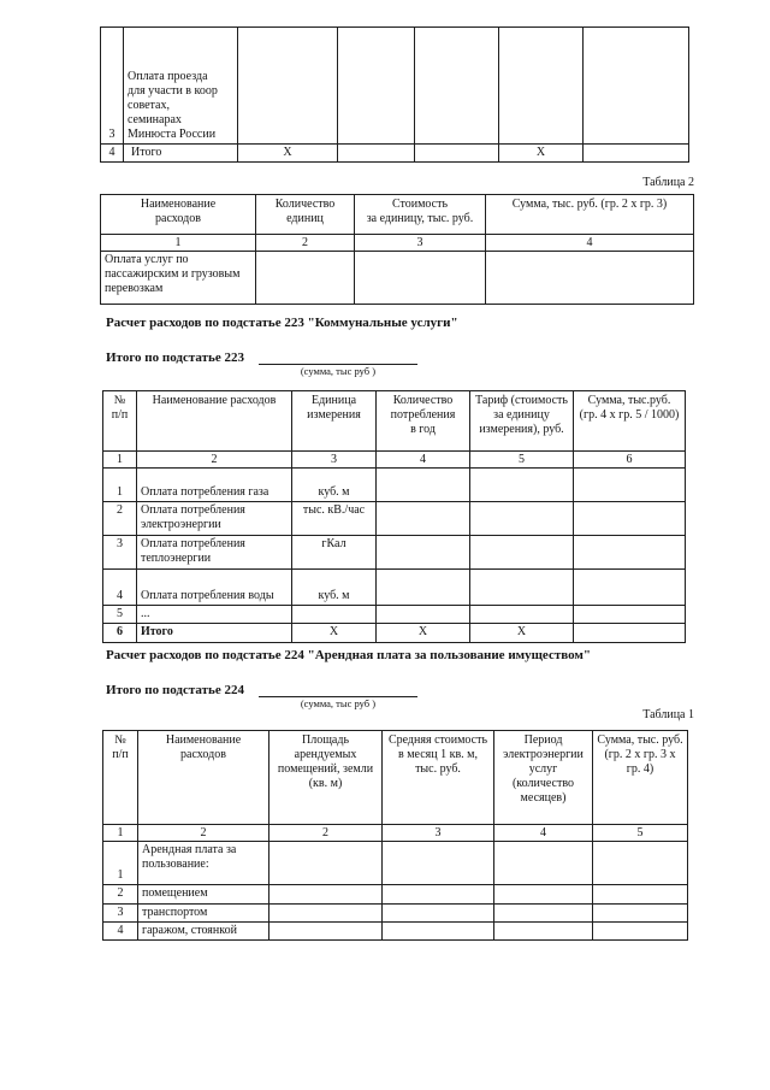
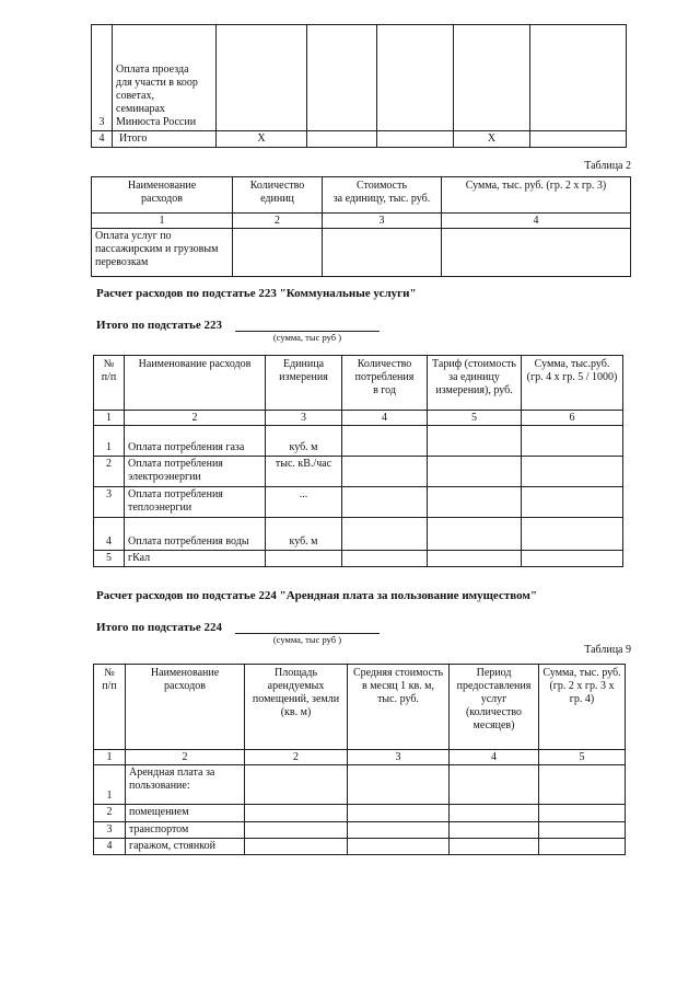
  3	Оплата проезда для участи в коор советах, семинарах Минюста России
  4	Итого	X			X
  Таблица 2
  Наименование расходов	Количество единиц	Стоимость за единицу, тыс. руб.	Сумма, тыс. руб. (гр. 2 х гр. 3)
  1	2	3	4
  Оплата услуг по пассажирским и грузовым перевозкам
  Расчет расходов по подстатье 223 "Коммунальные услуги"
  Итого по подстатье 223
  (сумма, тыс руб )
  № п/п	Наименование расходов	Единица измерения	Количество потребления в год	Тариф (стоимость за единицу измерения), руб.	Сумма, тыс.руб. (гр. 4 х гр. 5 / 1000)
  1	2	3	4	5	6
  1	Оплата потребления газа	куб. м
  2	Оплата потребления электроэнергии	тыс. кВ./час
- 3	Оплата потребления теплоэнергии	гКал
+ 3	Оплата потребления теплоэнергии	...
  4	Оплата потребления воды	куб. м
- 5	...
+ 5	гКал
- 6	Итого	X	X	X
  Расчет расходов по подстатье 224 "Арендная плата за пользование имуществом"
  Итого по подстатье 224
  (сумма, тыс руб )
- Таблица 1
+ Таблица 9
- № п/п	Наименование расходов	Площадь арендуемых помещений, земли (кв. м)	Средняя стоимость в месяц 1 кв. м, тыс. руб.	Период электроэнергии услуг (количество месяцев)	Сумма, тыс. руб. (гр. 2 х гр. 3 х гр. 4)
+ № п/п	Наименование расходов	Площадь арендуемых помещений, земли (кв. м)	Средняя стоимость в месяц 1 кв. м, тыс. руб.	Период предоставления услуг (количество месяцев)	Сумма, тыс. руб. (гр. 2 х гр. 3 х гр. 4)
  1	2	2	3	4	5
  1	Арендная плата за пользование:
  2	помещением
  3	транспортом
  4	гаражом, стоянкой
